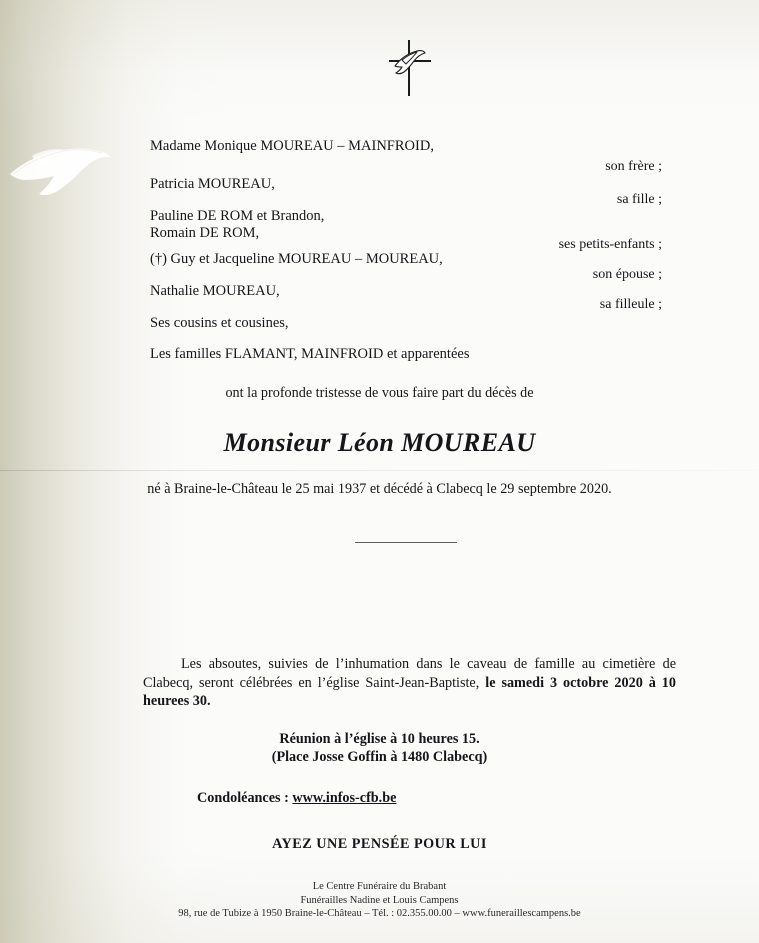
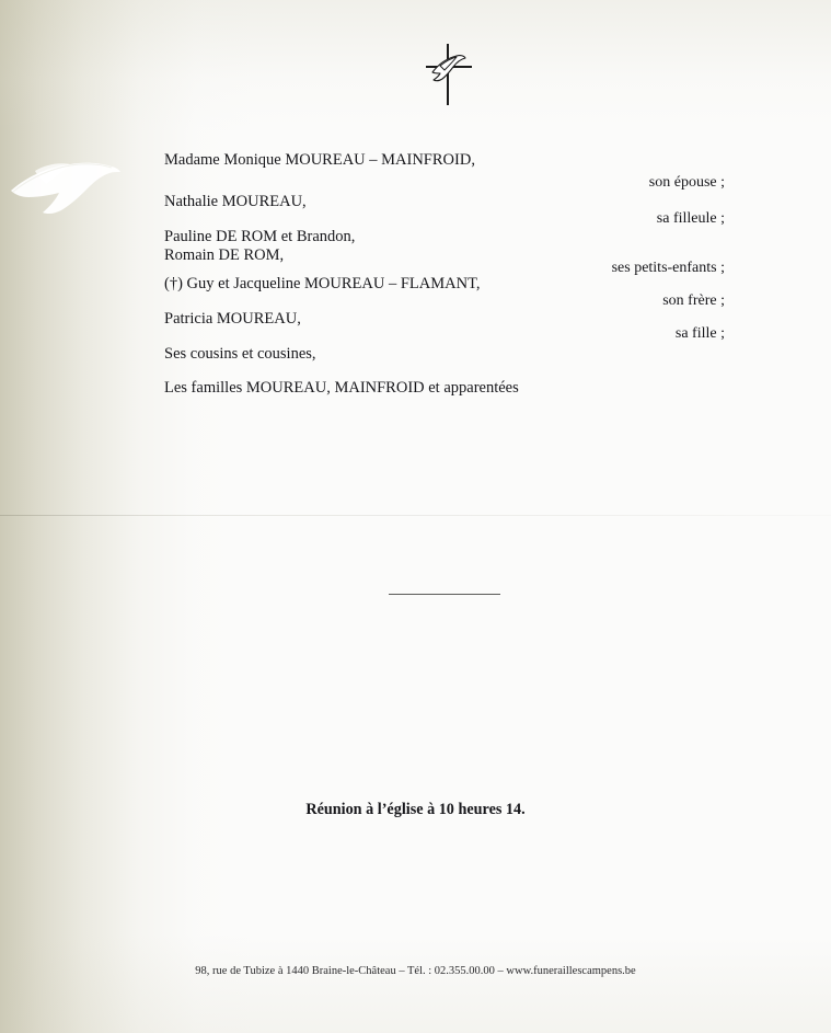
  Madame Monique MOUREAU – MAINFROID,
- son frère ;
+ son épouse ;
- Patricia MOUREAU,
+ Nathalie MOUREAU,
- sa fille ;
+ sa filleule ;
  Pauline DE ROM et Brandon,
  Romain DE ROM,
  ses petits-enfants ;
- (†) Guy et Jacqueline MOUREAU – MOUREAU,
+ (†) Guy et Jacqueline MOUREAU – FLAMANT,
- son épouse ;
+ son frère ;
- Nathalie MOUREAU,
+ Patricia MOUREAU,
- sa filleule ;
+ sa fille ;
  Ses cousins et cousines,
- Les familles FLAMANT, MAINFROID et apparentées
+ Les familles MOUREAU, MAINFROID et apparentées
- ont la profonde tristesse de vous faire part du décès de
- Monsieur Léon MOUREAU
- né à Braine-le-Château le 25 mai 1937 et décédé à Clabecq le 29 septembre 2020.
- Les absoutes, suivies de l’inhumation dans le caveau de famille au cimetière de Clabecq, seront célébrées en l’église Saint-Jean-Baptiste, le samedi 3 octobre 2020 à 10 heurees 30.
- Réunion à l’église à 10 heures 15.
+ Réunion à l’église à 10 heures 14.
- (Place Josse Goffin à 1480 Clabecq)
- Condoléances : www.infos-cfb.be
- AYEZ UNE PENSÉE POUR LUI
- Le Centre Funéraire du Brabant
- Funérailles Nadine et Louis Campens
- 98, rue de Tubize à 1950 Braine-le-Château – Tél. : 02.355.00.00 – www.funeraillescampens.be
+ 98, rue de Tubize à 1440 Braine-le-Château – Tél. : 02.355.00.00 – www.funeraillescampens.be
